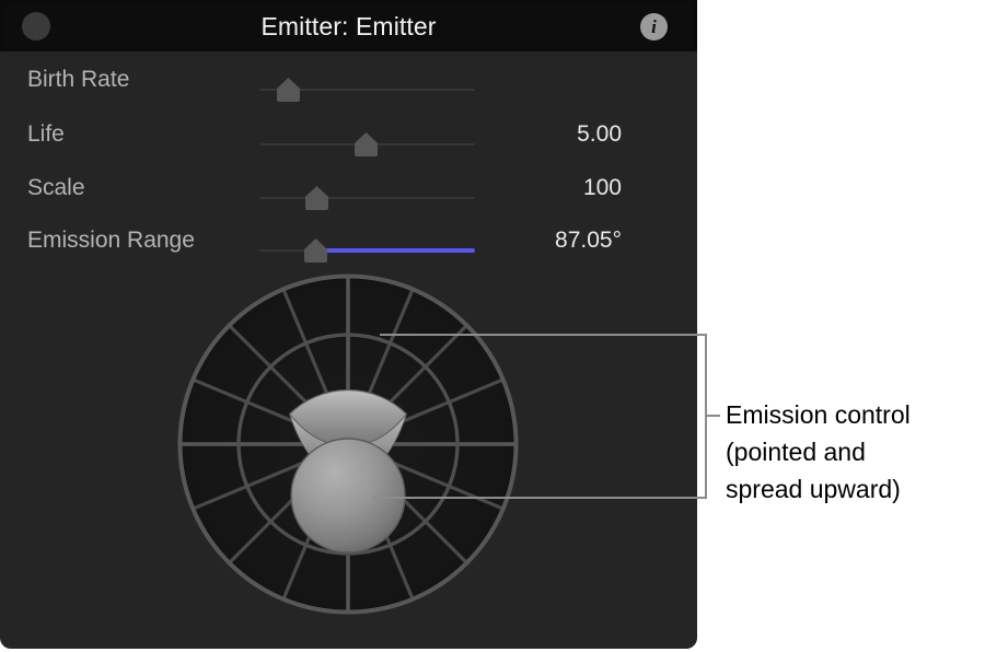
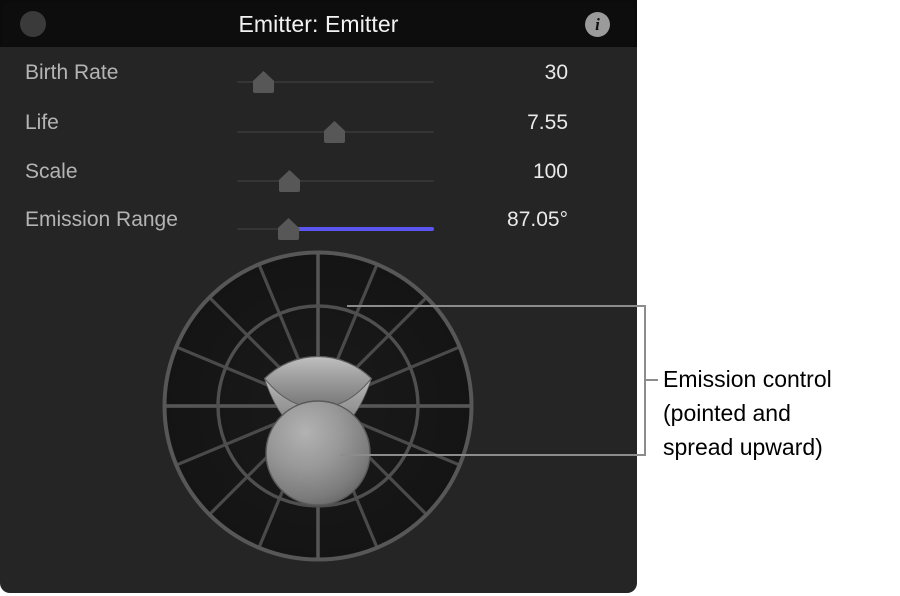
  Emitter: Emitter
  i
  Birth Rate
+ 30
  Life
- 5.00
+ 7.55
  Scale
  100
  Emission Range
  87.05°
  Emission control
  (pointed and
  spread upward)
